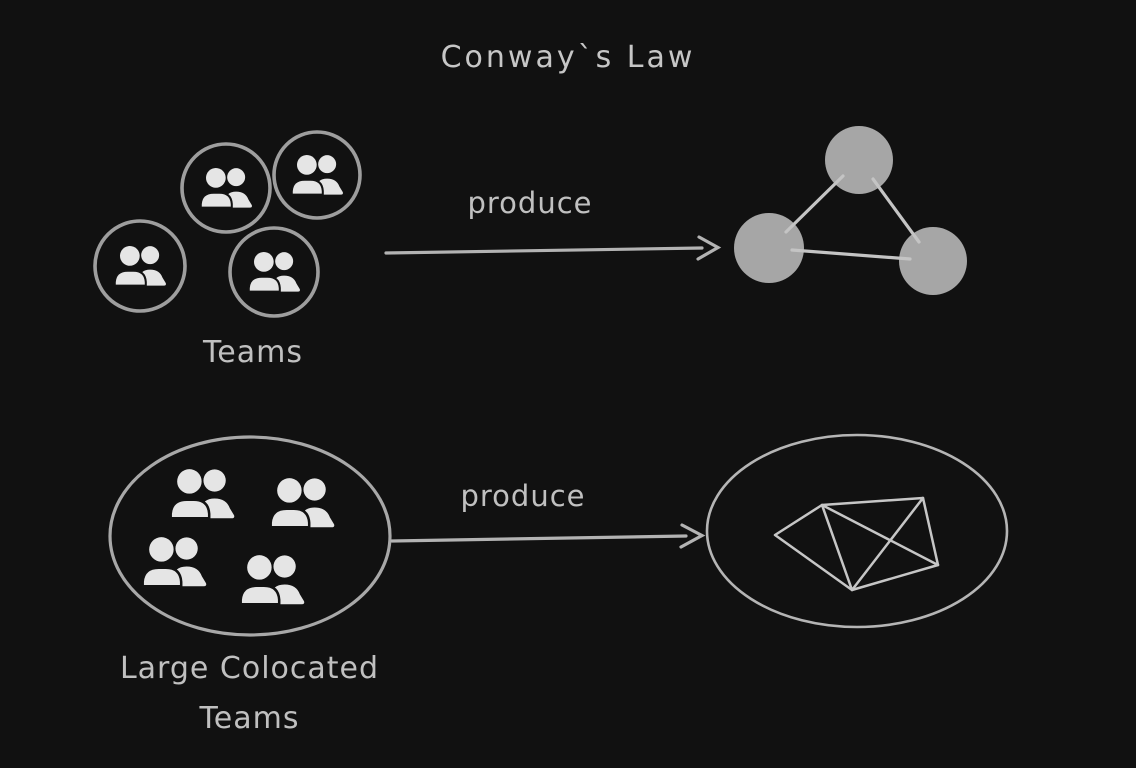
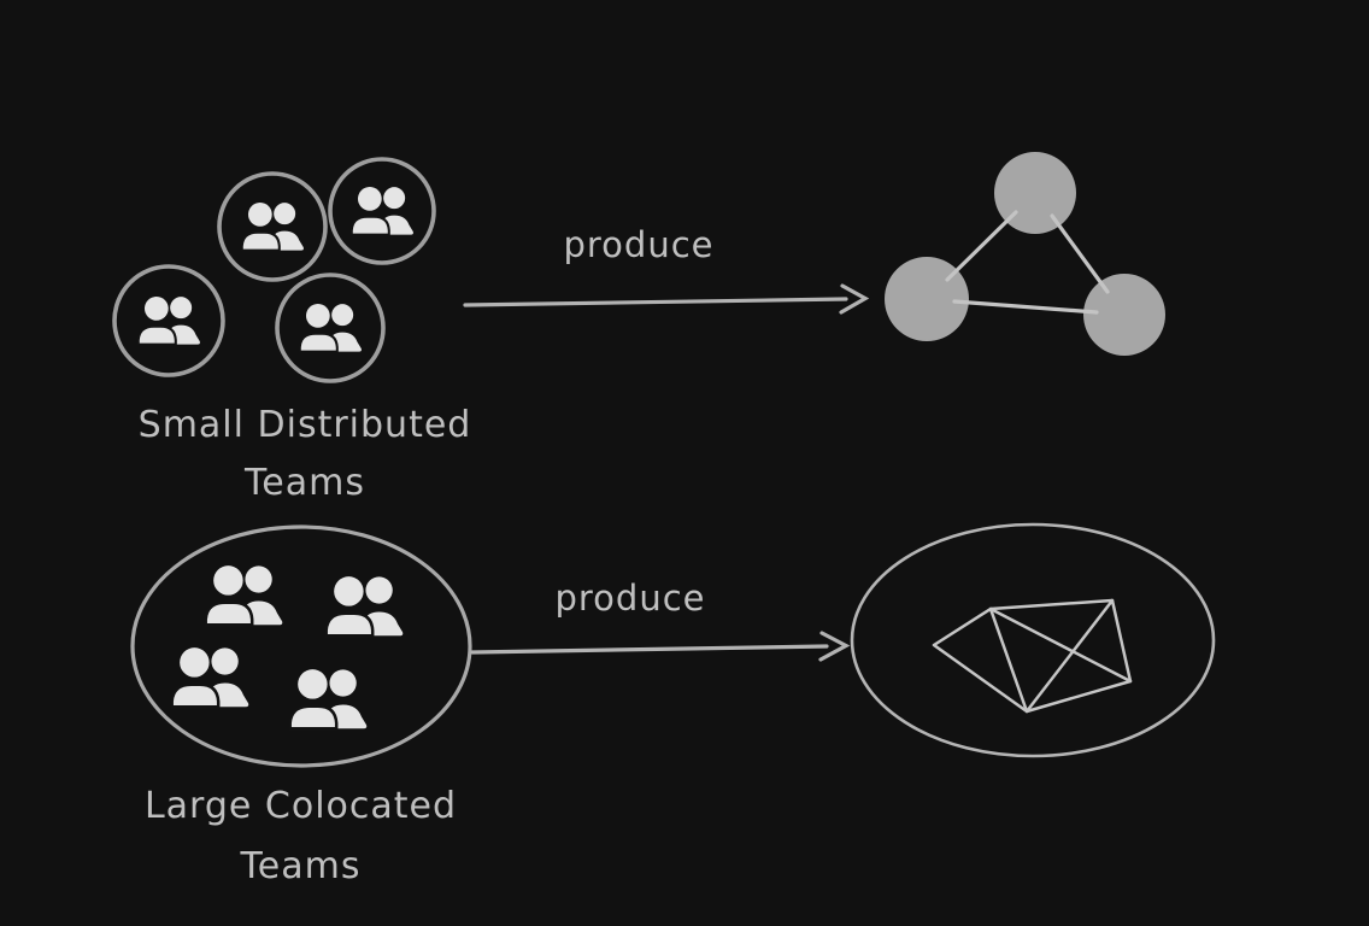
- Conway`s Law
  produce
+ Small Distributed
  Teams
  produce
  Large Colocated
  Teams
